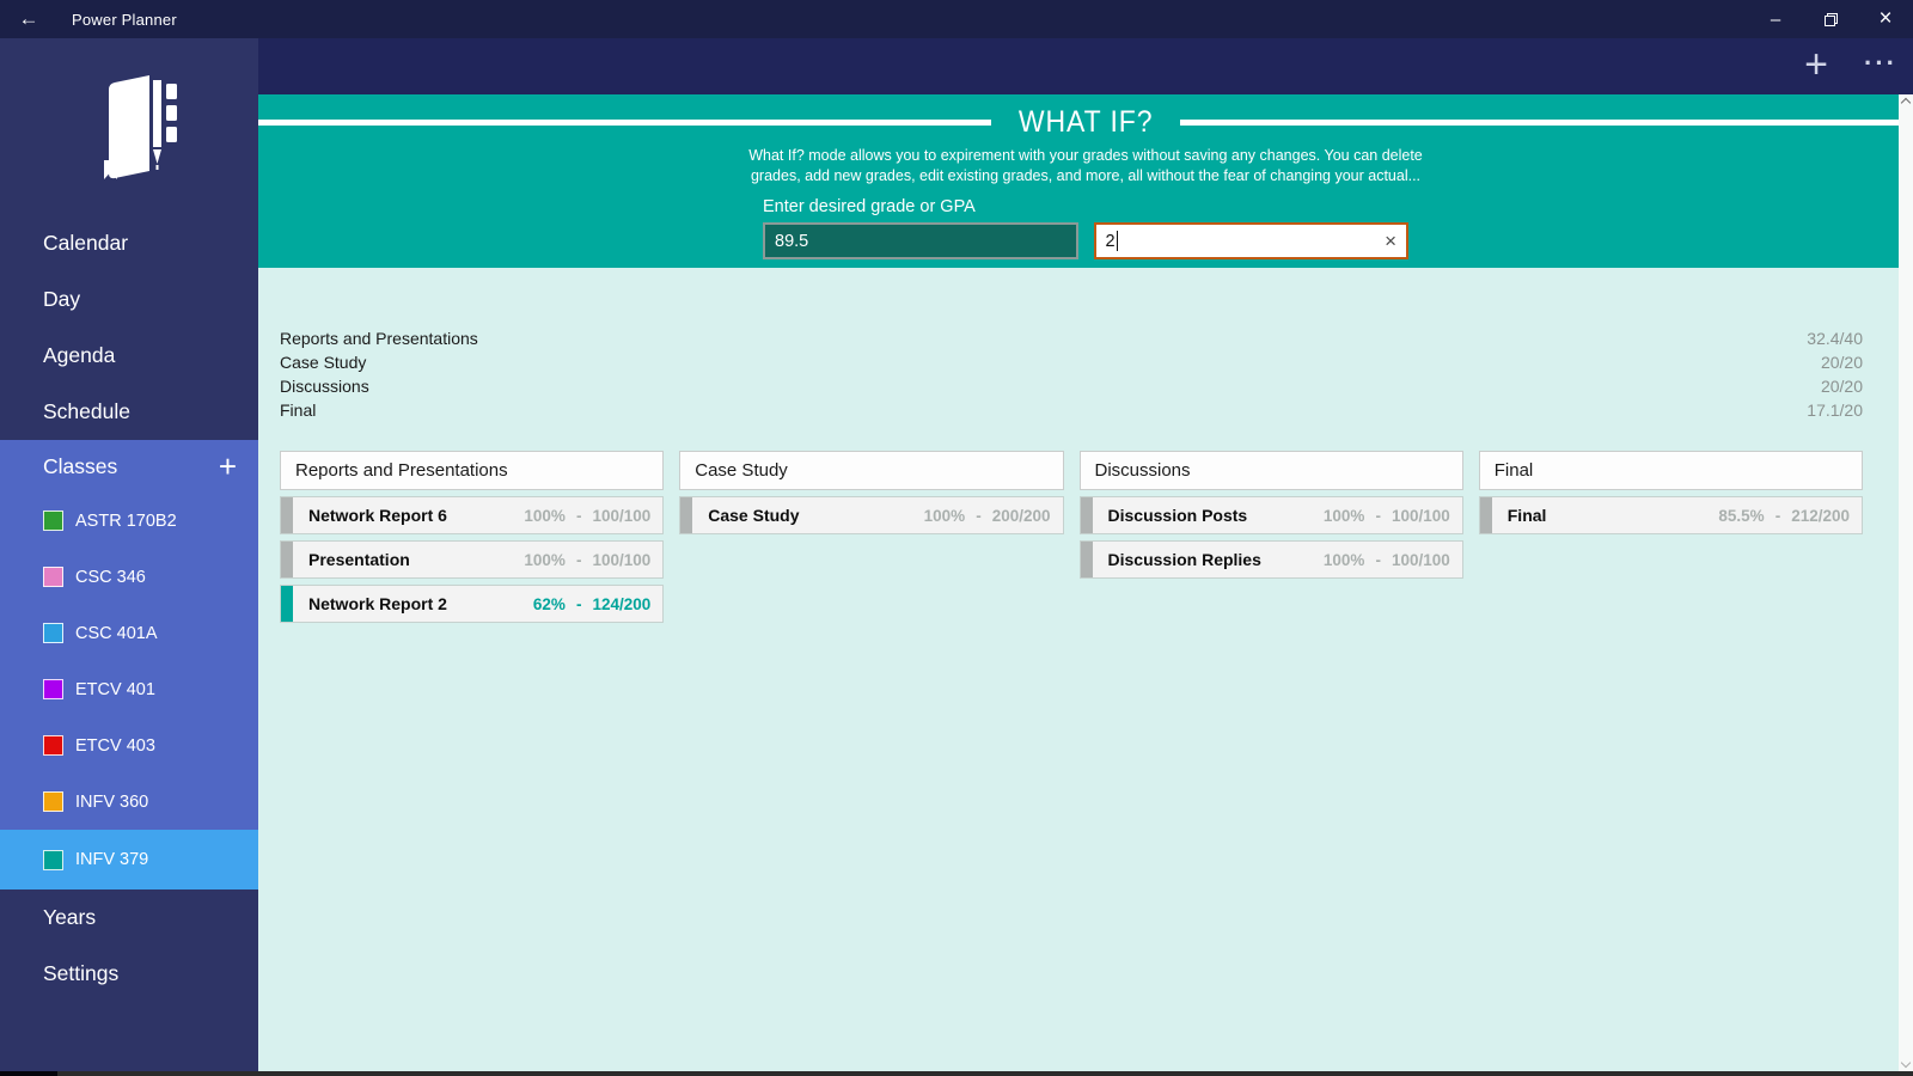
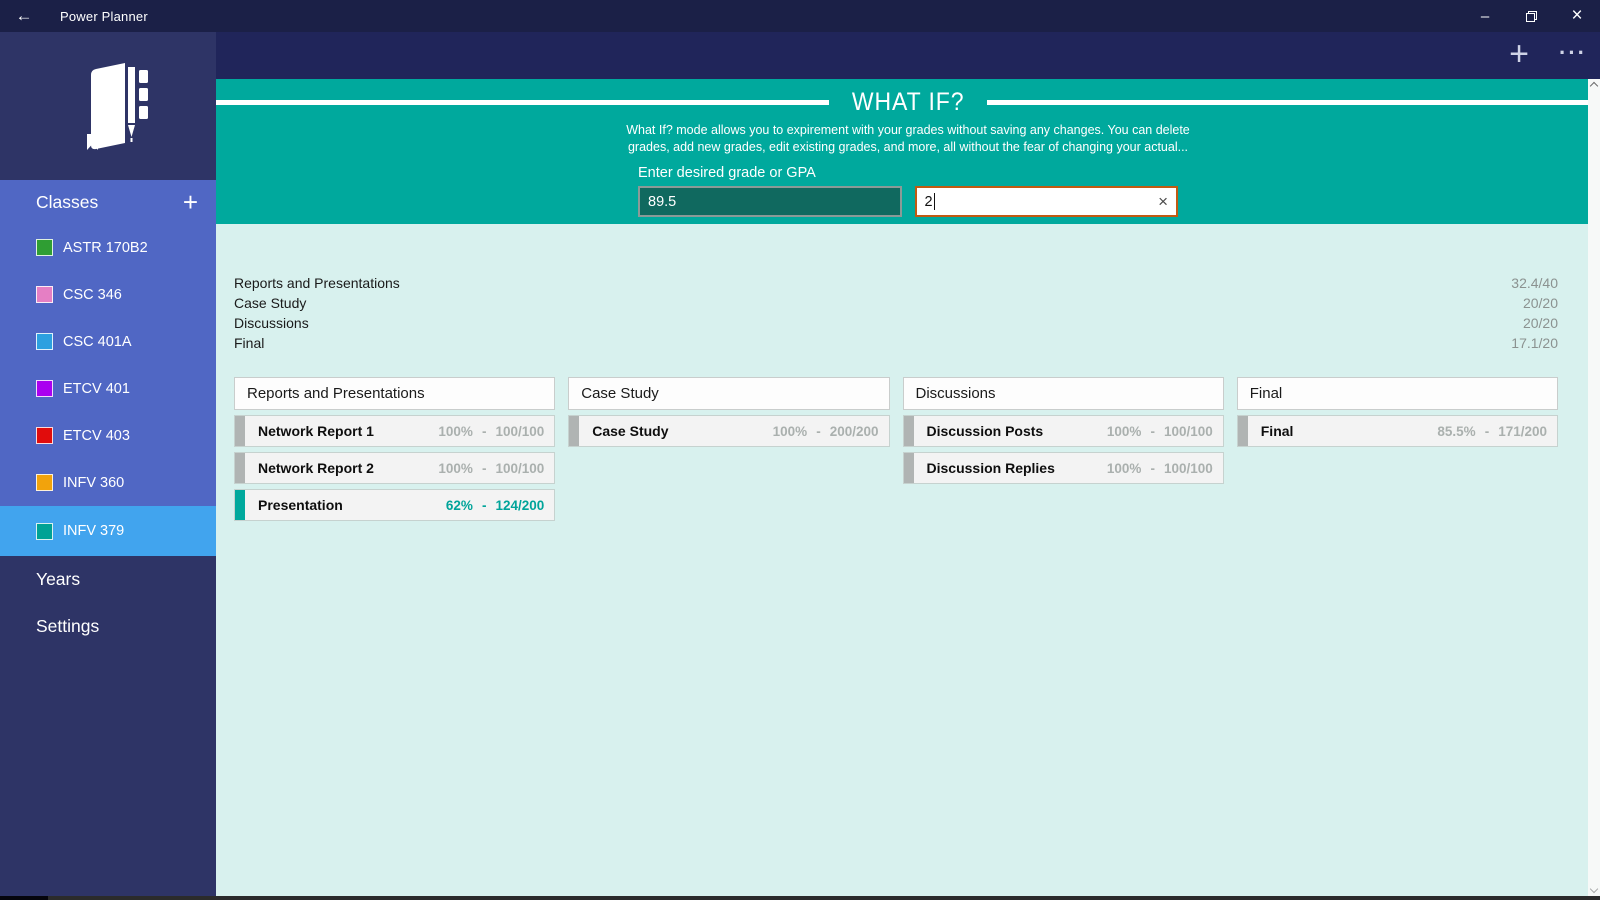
  ←
  Power Planner
  –
  ×
  +
  ···
- Calendar
- Day
- Agenda
- Schedule
  Classes
  +
  ASTR 170B2
  CSC 346
  CSC 401A
  ETCV 401
  ETCV 403
  INFV 360
  INFV 379
  Years
  Settings
  WHAT IF?
  What If? mode allows you to expirement with your grades without saving any changes. You can delete
  grades, add new grades, edit existing grades, and more, all without the fear of changing your actual...
  Enter desired grade or GPA
  89.5
  2
  ×
  Reports and Presentations
  32.4/40
  Case Study
  20/20
  Discussions
  20/20
  Final
  17.1/20
  Reports and Presentations
- Network Report 6
+ Network Report 1
  100%
  -
  100/100
- Presentation
+ Network Report 2
  100%
  -
  100/100
- Network Report 2
+ Presentation
  62%
  -
  124/200
  Case Study
  Case Study
  100%
  -
  200/200
  Discussions
  Discussion Posts
  100%
  -
  100/100
  Discussion Replies
  100%
  -
  100/100
  Final
  Final
  85.5%
  -
- 212/200
+ 171/200
